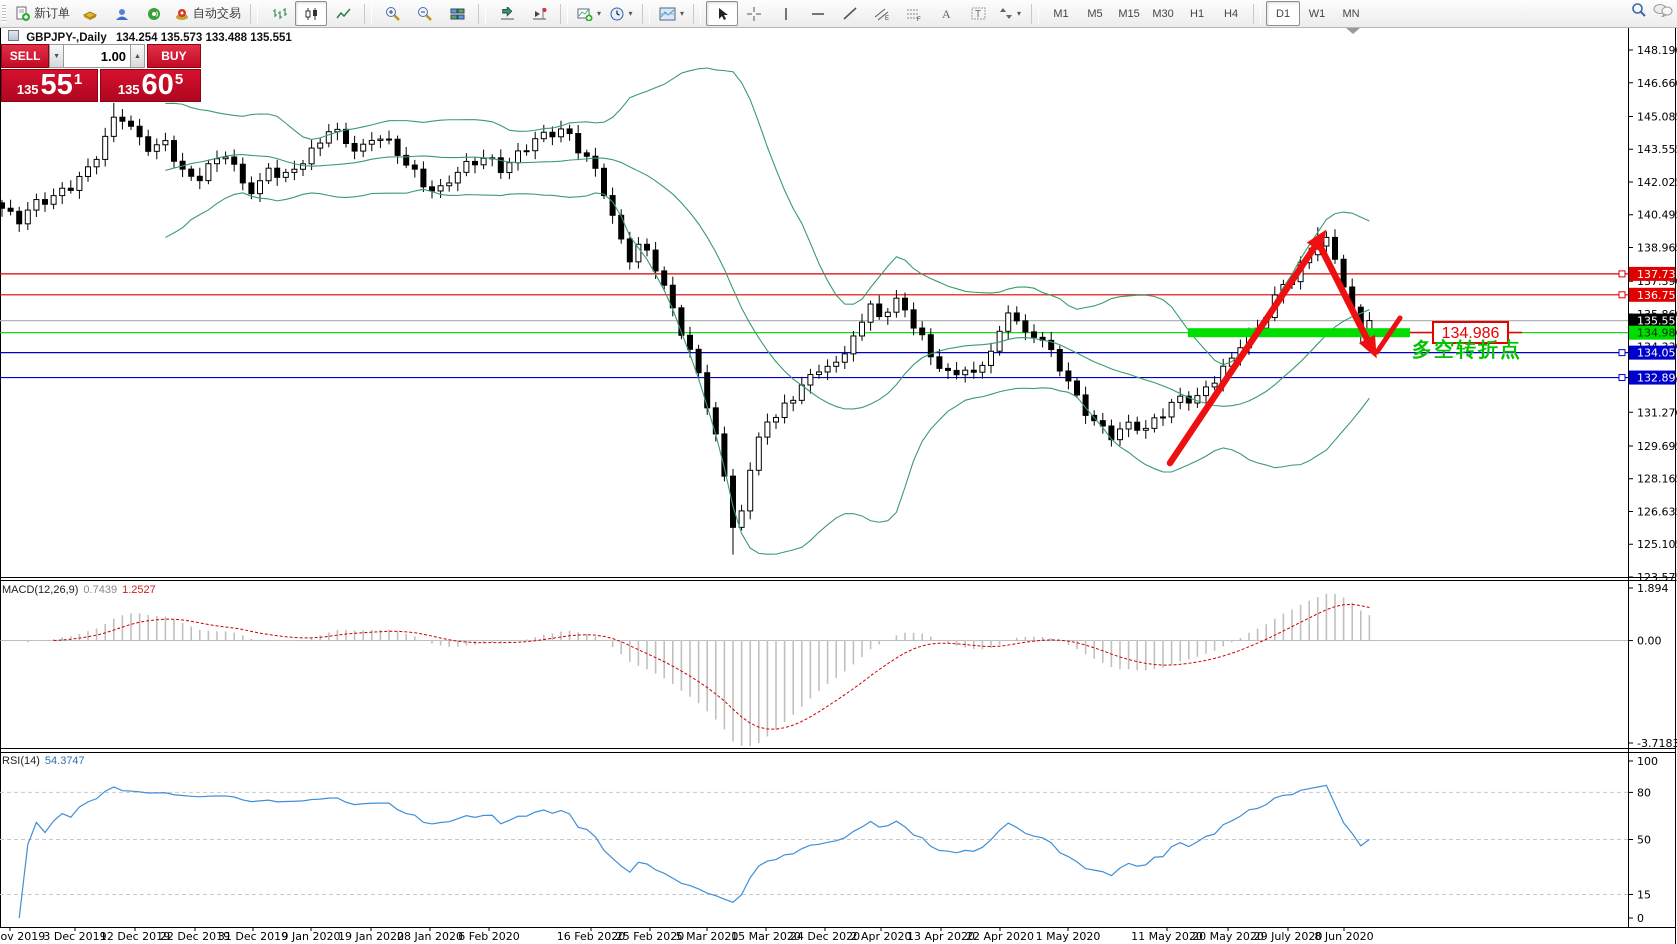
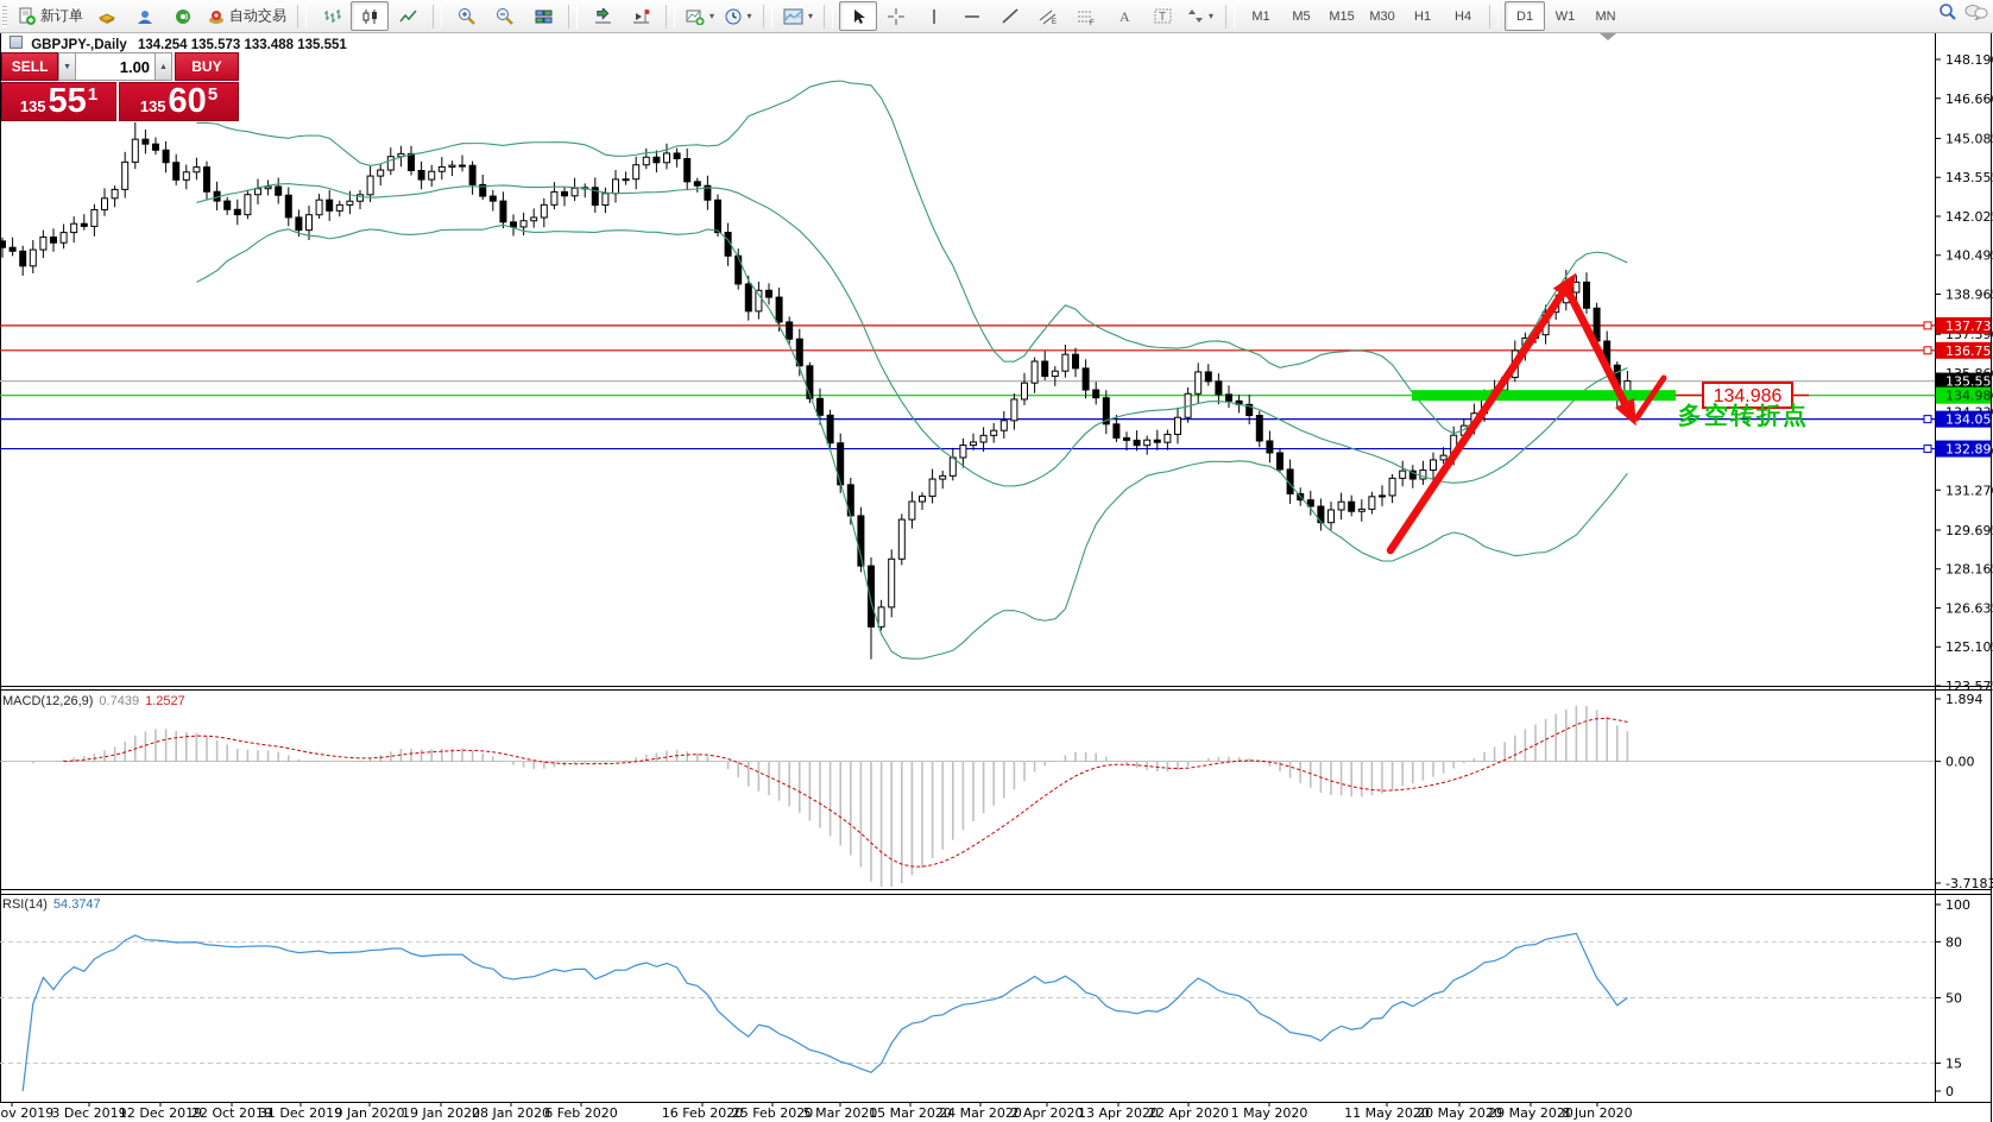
  新订单
  自动交易
  ▾
  ▾
  ▾
  A
  T
  ▾
  M1
  M5
  M15
  M30
  H1
  H4
  D1
  W1
  MN
  GBPJPY-,Daily 134.254 135.573 133.488 135.551
  SELL
  1.00
  BUY
  135
  55
  1
  135
  60
  5
  MACD(12,26,9) 0.7439 1.2527
  RSI(14) 54.3747
  134.986
  多空转折点
  148.19
  146.66
  145.08
  143.55
  142.02
  140.49
  138.96
  137.39
  131.27
  129.69
  128.16
  126.63
  125.10
  123.57
  137.73
  136.75
  135.55
  134.98
  134.05
  132.89
  1.894
  0.00
  -3.7183
  100
  80
  50
  15
  0
  3 Dec 2019
  12 Dec 2019
- 22 Dec 2019
+ 22 Oct 2019
  31 Dec 2019
  9 Jan 2020
  19 Jan 2020
  28 Jan 2020
  6 Feb 2020
  16 Feb 2020
  25 Feb 2020
  5 Mar 2020
  15 Mar 2020
- 24 Dec 2020
+ 24 Mar 2020
  2 Apr 2020
  13 Apr 2020
  22 Apr 2020
  1 May 2020
  11 May 2020
  20 May 2020
- 29 July 2020
+ 29 May 2020
  8 Jun 2020
